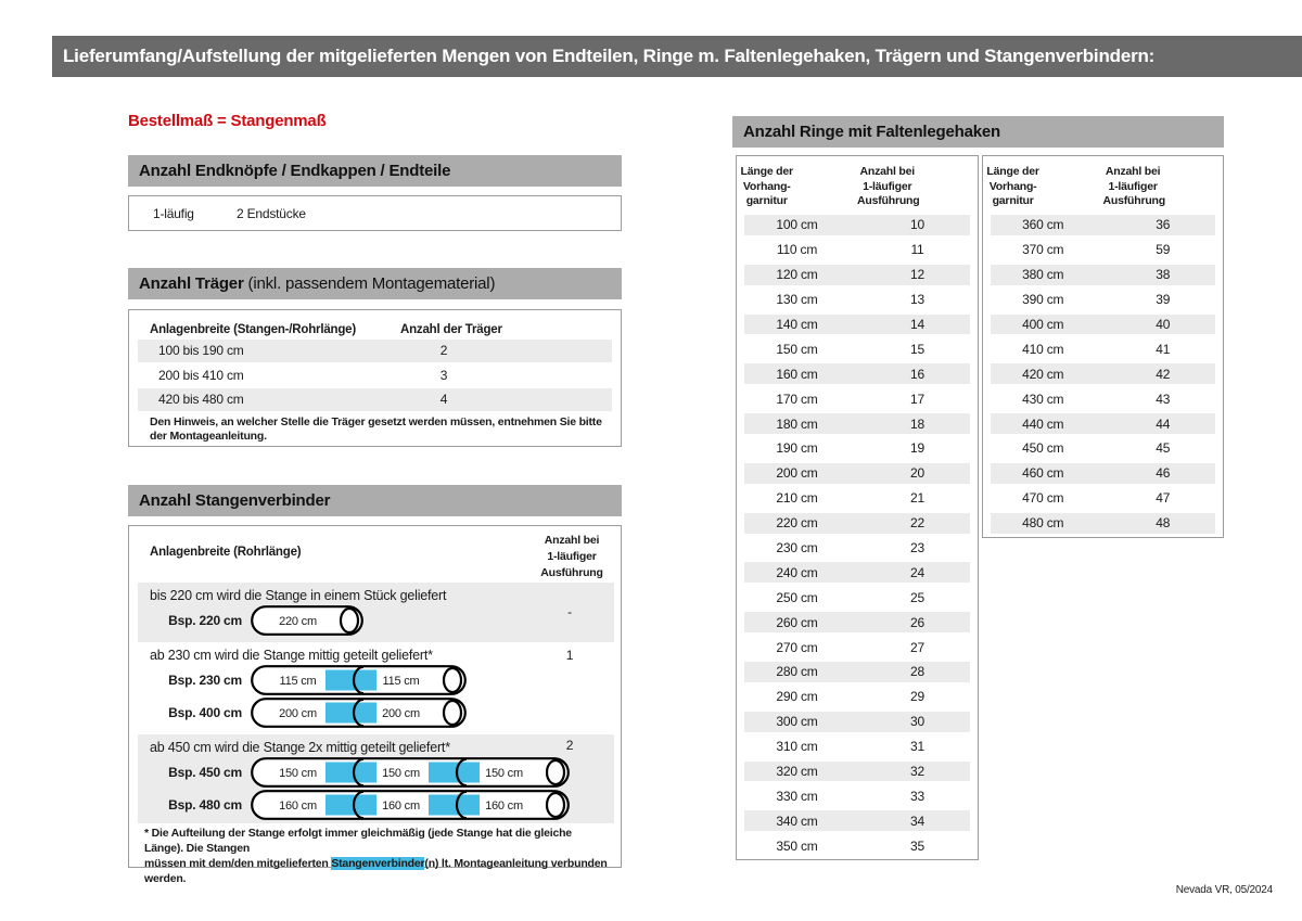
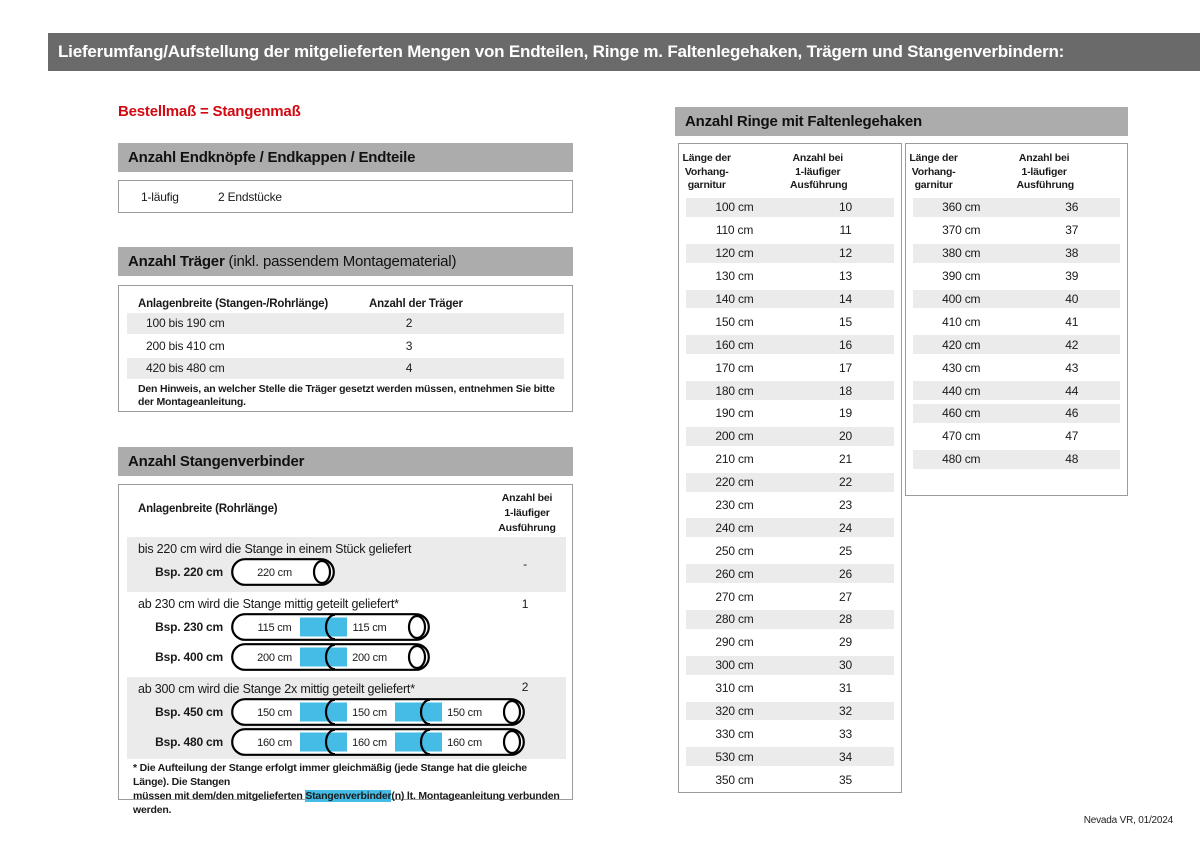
  Lieferumfang/Aufstellung der mitgelieferten Mengen von Endteilen, Ringe m. Faltenlegehaken, Trägern und Stangenverbindern:
  Bestellmaß = Stangenmaß
  Anzahl Endknöpfe / Endkappen / Endteile
  1-läufig
  2 Endstücke
  Anzahl Träger (inkl. passendem Montagematerial)
  Anlagenbreite (Stangen-/Rohrlänge)
  Anzahl der Träger
  100 bis 190 cm
  2
  200 bis 410 cm
  3
  420 bis 480 cm
  4
  Den Hinweis, an welcher Stelle die Träger gesetzt werden müssen, entnehmen Sie bitte
  der Montageanleitung.
  Anzahl Stangenverbinder
  Anlagenbreite (Rohrlänge)
  Anzahl bei
  1-läufiger
  Ausführung
  bis 220 cm wird die Stange in einem Stück geliefert
  -
  Bsp. 220 cm
  220 cm
  ab 230 cm wird die Stange mittig geteilt geliefert*
  1
  Bsp. 230 cm
  115 cm
  115 cm
  Bsp. 400 cm
  200 cm
  200 cm
- ab 450 cm wird die Stange 2x mittig geteilt geliefert*
+ ab 300 cm wird die Stange 2x mittig geteilt geliefert*
  2
  Bsp. 450 cm
  150 cm
  150 cm
  150 cm
  Bsp. 480 cm
  160 cm
  160 cm
  160 cm
  * Die Aufteilung der Stange erfolgt immer gleichmäßig (jede Stange hat die gleiche Länge). Die Stangen
  müssen mit dem/den mitgelieferten Stangenverbinder(n) lt. Montageanleitung verbunden werden.
  Anzahl Ringe mit Faltenlegehaken
  Länge der
  Vorhang-
  garnitur
  Anzahl bei
  1-läufiger
  Ausführung
  100 cm
  10
  110 cm
  11
  120 cm
  12
  130 cm
  13
  140 cm
  14
  150 cm
  15
  160 cm
  16
  170 cm
  17
  180 cm
  18
  190 cm
  19
  200 cm
  20
  210 cm
  21
  220 cm
  22
  230 cm
  23
  240 cm
  24
  250 cm
  25
  260 cm
  26
  270 cm
  27
  280 cm
  28
  290 cm
  29
  300 cm
  30
  310 cm
  31
  320 cm
  32
  330 cm
  33
- 340 cm
+ 530 cm
  34
  350 cm
  35
  Länge der
  Vorhang-
  garnitur
  Anzahl bei
  1-läufiger
  Ausführung
  360 cm
  36
  370 cm
- 59
+ 37
  380 cm
  38
  390 cm
  39
  400 cm
  40
  410 cm
  41
  420 cm
  42
  430 cm
  43
  440 cm
  44
- 450 cm
- 45
  460 cm
  46
  470 cm
  47
  480 cm
  48
- Nevada VR, 05/2024
+ Nevada VR, 01/2024
